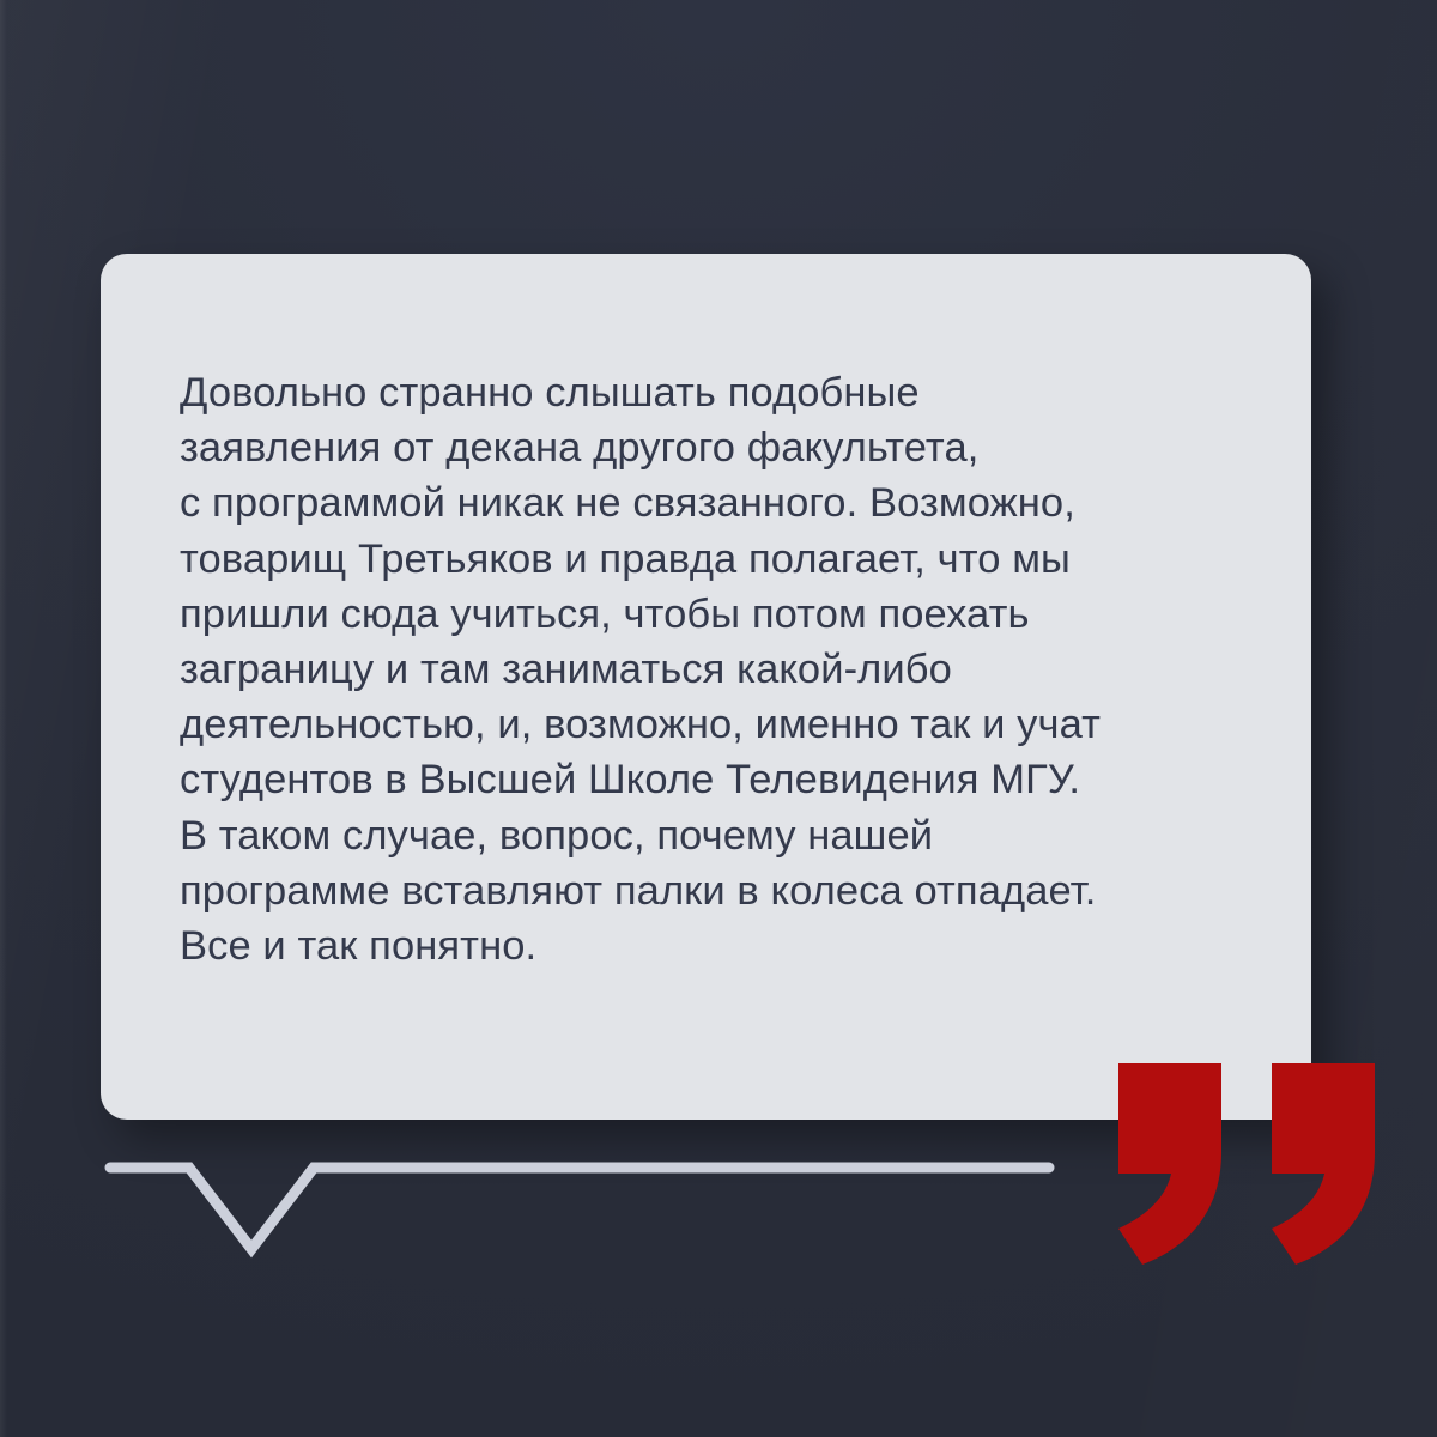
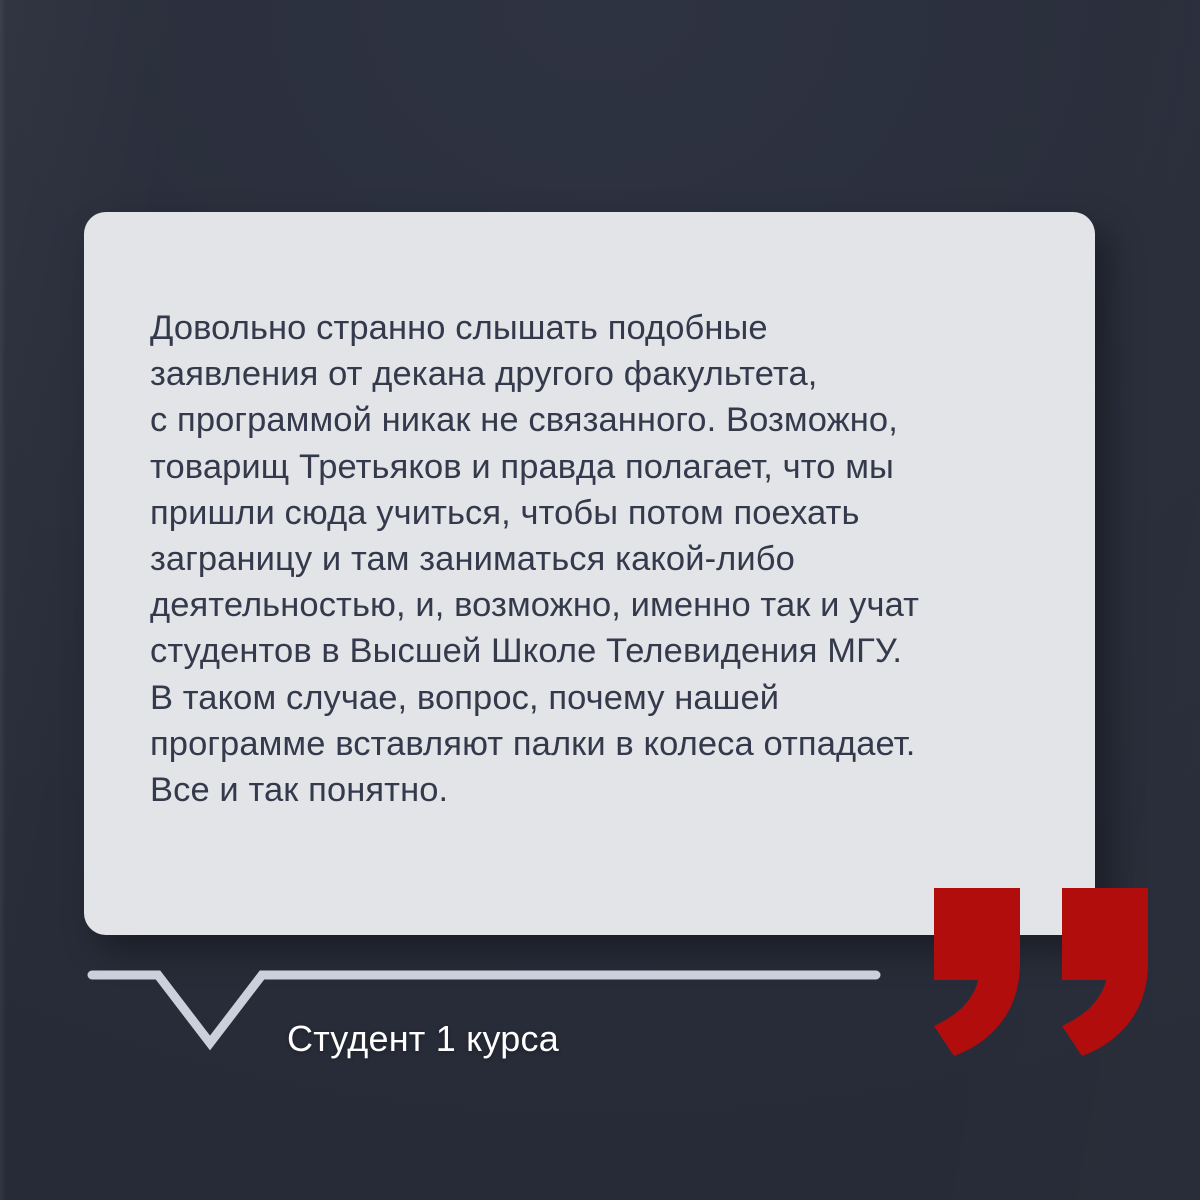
  Довольно странно слышать подобные
  заявления от декана другого факультета,
  с программой никак не связанного. Возможно,
  товарищ Третьяков и правда полагает, что мы
  пришли сюда учиться, чтобы потом поехать
  заграницу и там заниматься какой-либо
  деятельностью, и, возможно, именно так и учат
  студентов в Высшей Школе Телевидения МГУ.
  В таком случае, вопрос, почему нашей
  программе вставляют палки в колеса отпадает.
  Все и так понятно.
+ Студент 1 курса
